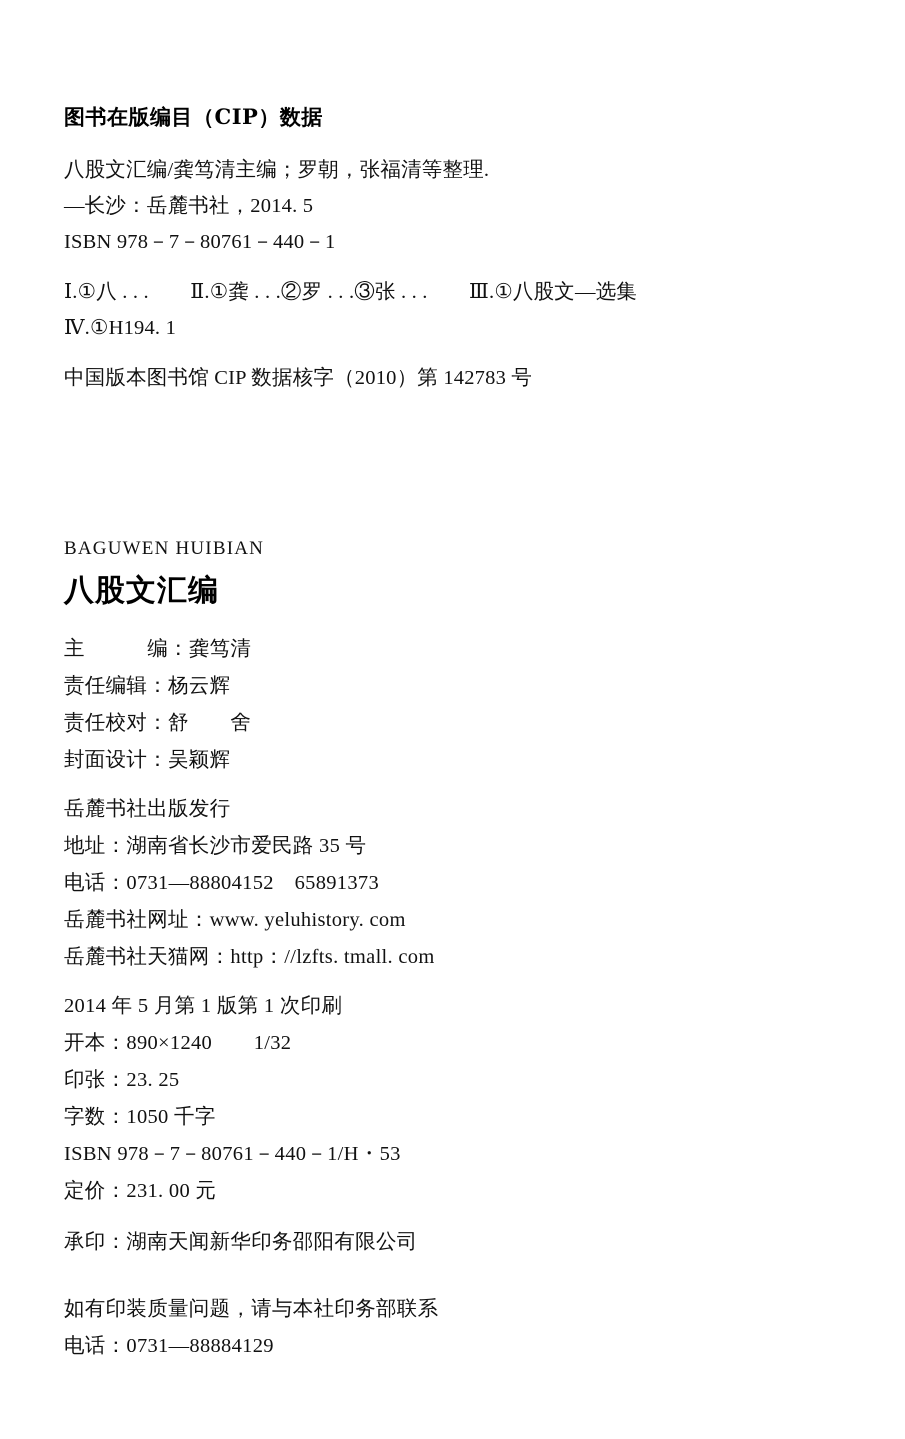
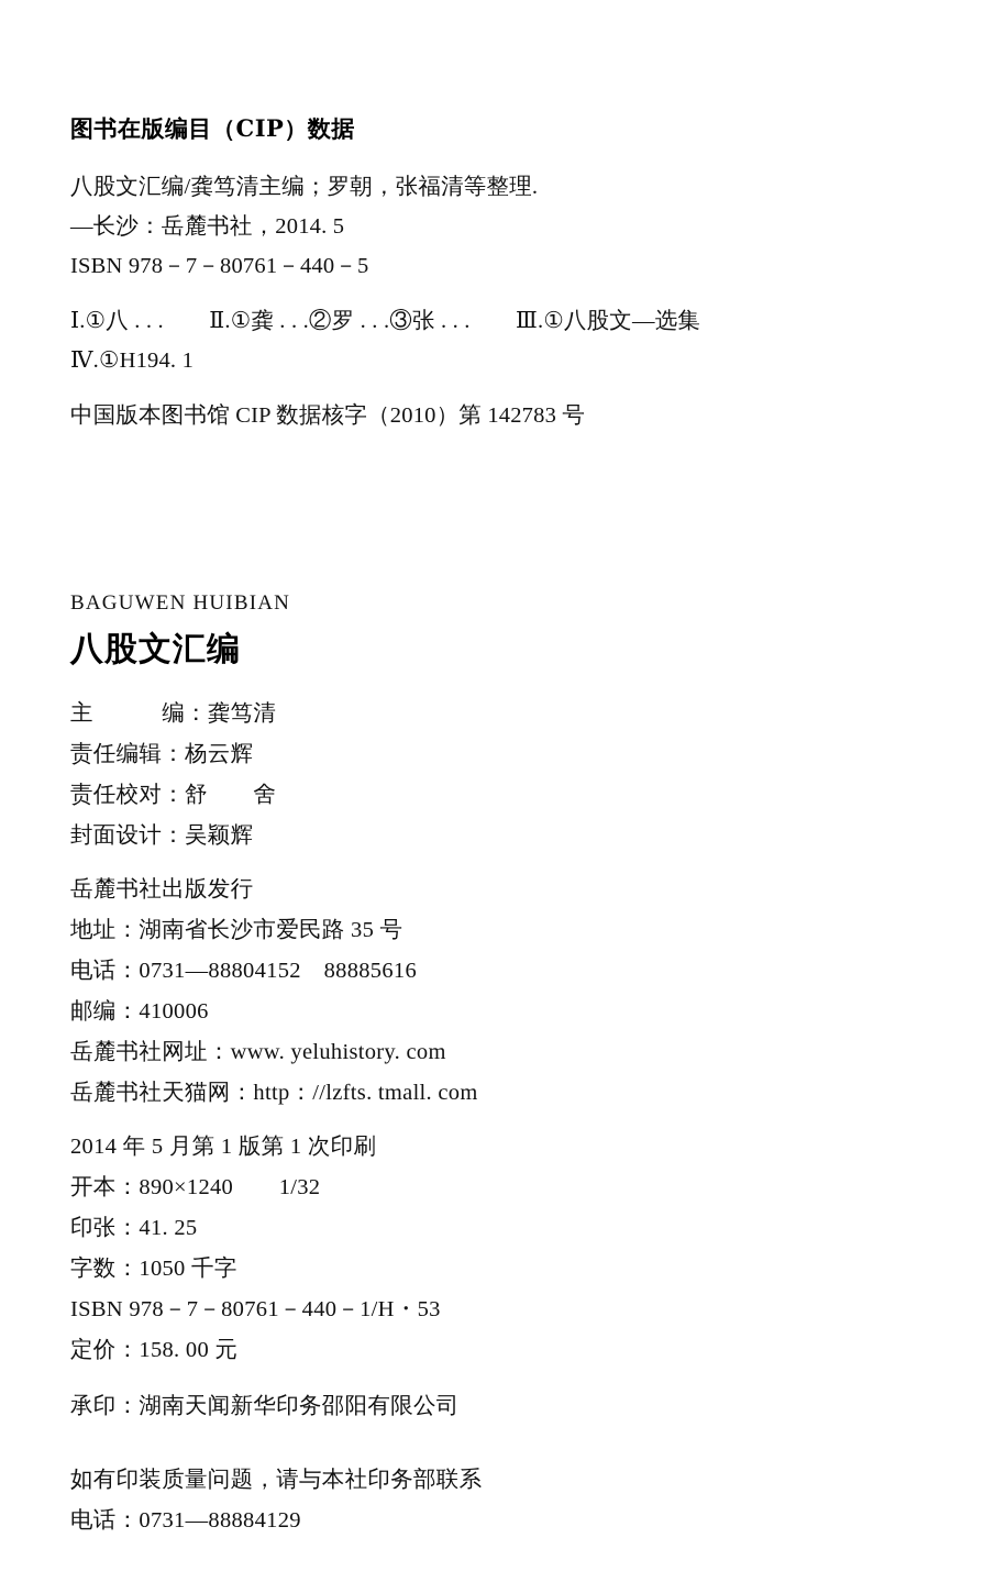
  图书在版编目（CIP）数据
  八股文汇编/龚笃清主编；罗朝，张福清等整理.
  —长沙：岳麓书社，2014. 5
- ISBN 978－7－80761－440－1
+ ISBN 978－7－80761－440－5
  Ⅰ.①八 . . . Ⅱ.①龚 . . .②罗 . . .③张 . . . Ⅲ.①八股文—选集
  Ⅳ.①H194. 1
  中国版本图书馆 CIP 数据核字（2010）第 142783 号
  BAGUWEN HUIBIAN
  八股文汇编
  主 编：龚笃清
  责任编辑：杨云辉
  责任校对：舒 舍
  封面设计：吴颖辉
  岳麓书社出版发行
  地址：湖南省长沙市爱民路 35 号
- 电话：0731—88804152 65891373
+ 电话：0731—88804152 88885616
+ 邮编：410006
  岳麓书社网址：www. yeluhistory. com
  岳麓书社天猫网：http：//lzfts. tmall. com
  2014 年 5 月第 1 版第 1 次印刷
  开本：890×1240 1/32
- 印张：23. 25
+ 印张：41. 25
  字数：1050 千字
  ISBN 978－7－80761－440－1/H・53
- 定价：231. 00 元
+ 定价：158. 00 元
  承印：湖南天闻新华印务邵阳有限公司
  如有印装质量问题，请与本社印务部联系
  电话：0731—88884129
